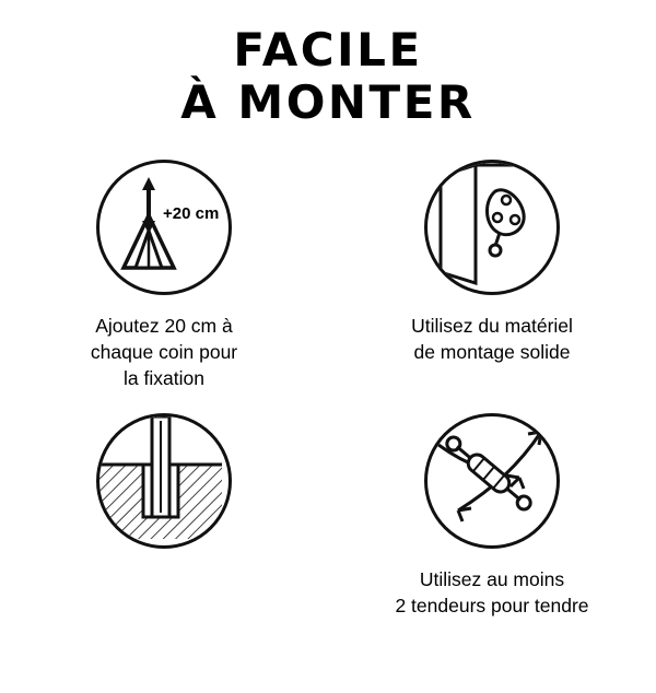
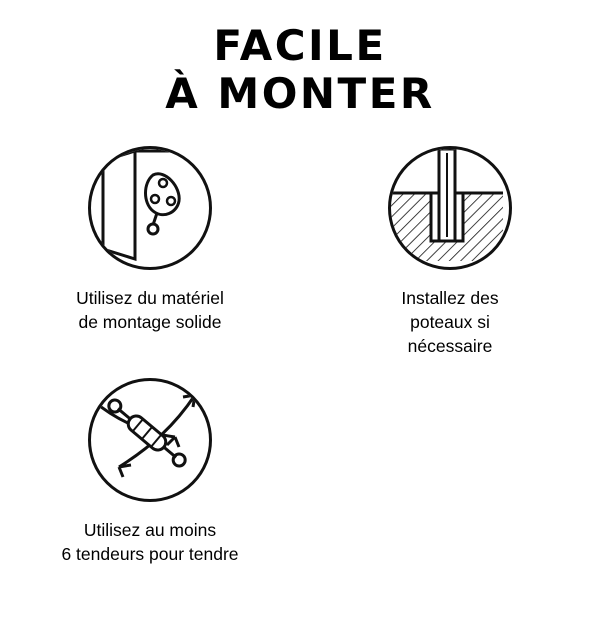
  FACILE
  À MONTER
- +20 cm
- Ajoutez 20 cm à
- chaque coin pour
- la fixation
  Utilisez du matériel
  de montage solide
+ Installez des
+ poteaux si
+ nécessaire
  Utilisez au moins
- 2 tendeurs pour tendre
+ 6 tendeurs pour tendre
